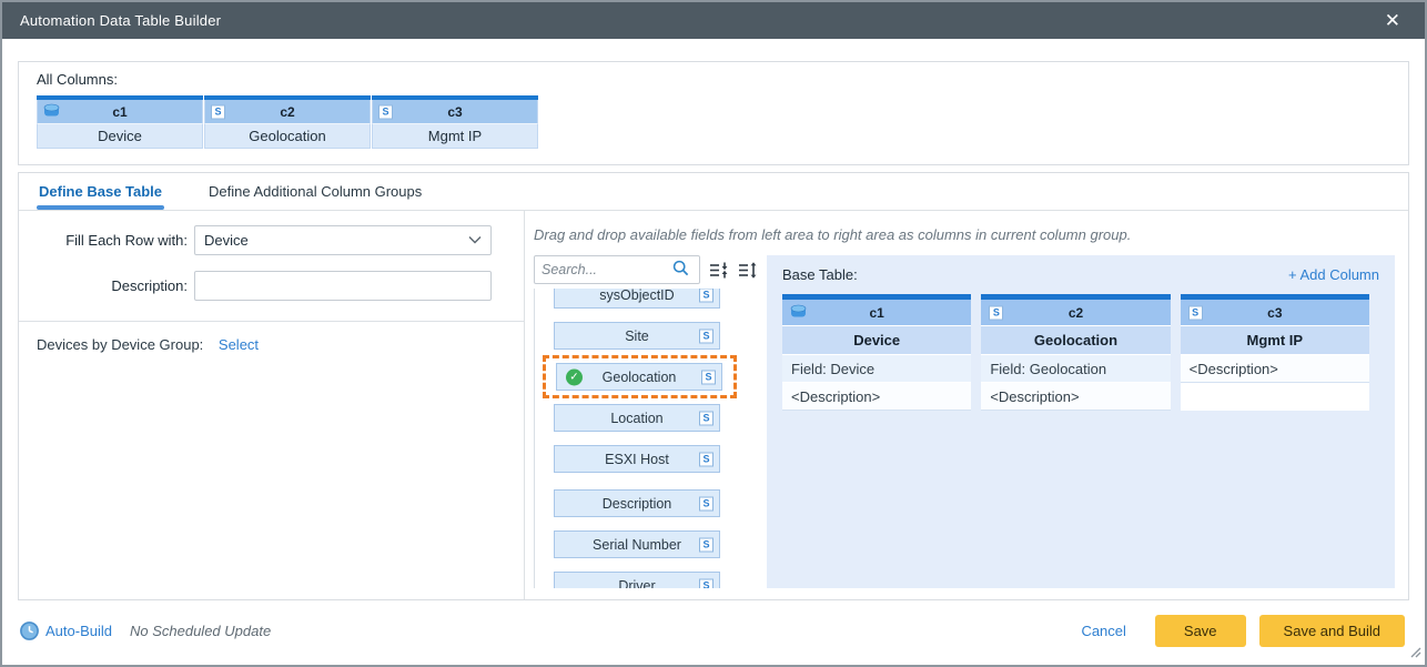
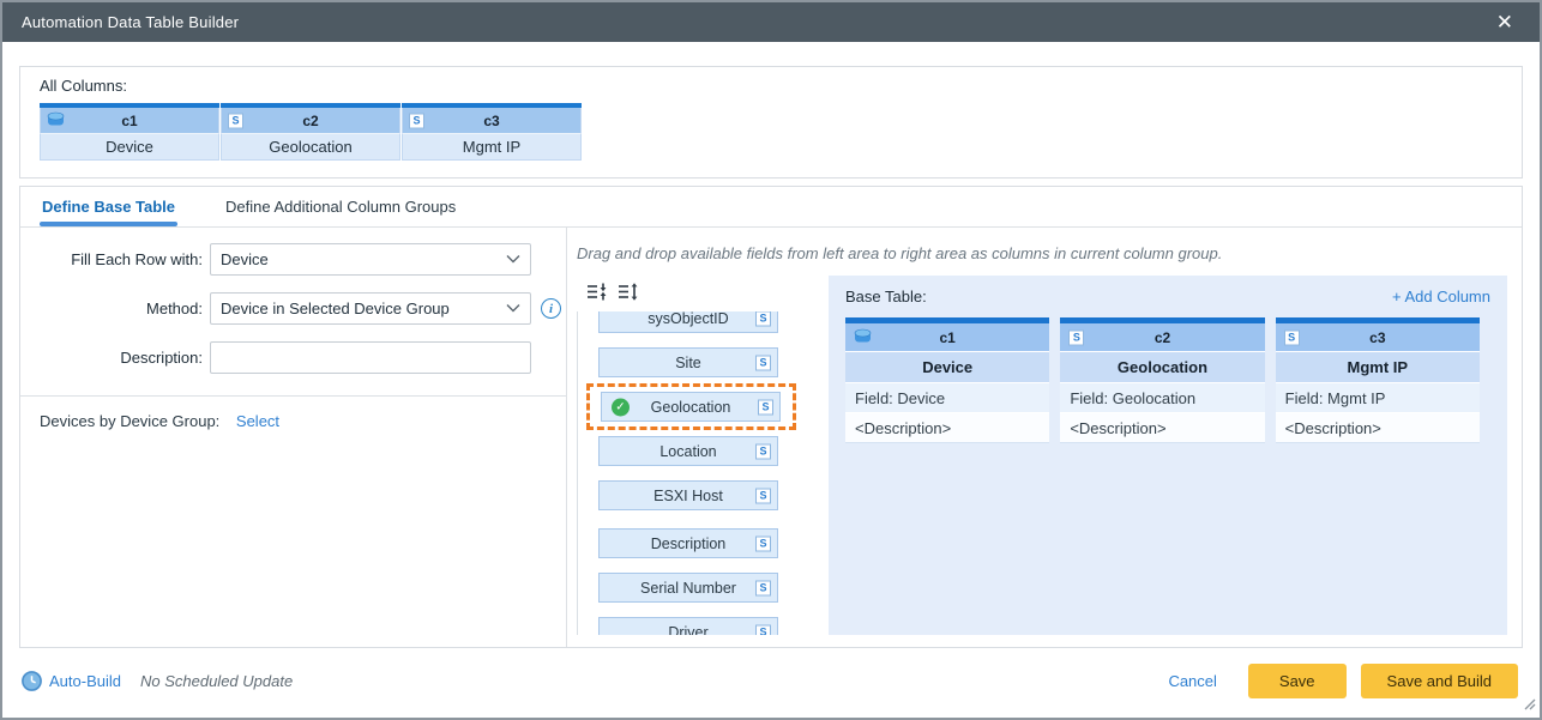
  Automation Data Table Builder
  ✕
  All Columns:
  c1
  Device
  S
  c2
  Geolocation
  S
  c3
  Mgmt IP
  Define Base Table
  Define Additional Column Groups
  Fill Each Row with:
  Device
+ Method:
+ Device in Selected Device Group
+ i
  Description:
  Devices by Device Group: Select
  Drag and drop available fields from left area to right area as columns in current column group.
- Search...
  sysObjectID
  S
  Site
  S
  ✓
  Geolocation
  S
  Location
  S
  ESXI Host
  S
  Description
  S
  Serial Number
  S
  Driver
  S
  Base Table:
  + Add Column
  c1
  Device
  Field: Device
  <Description>
  S
  c2
  Geolocation
  Field: Geolocation
  <Description>
  S
  c3
  Mgmt IP
+ Field: Mgmt IP
  <Description>
  Auto-Build
  No Scheduled Update
  Cancel
  Save
  Save and Build
